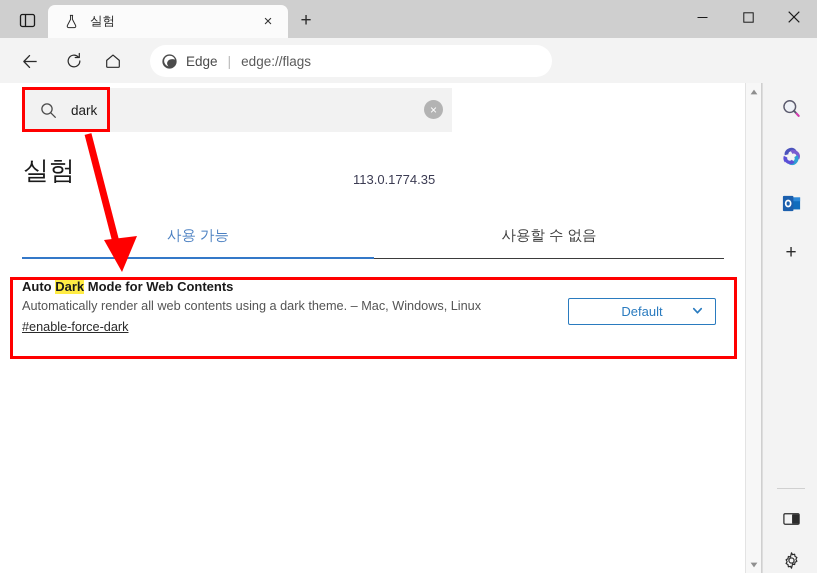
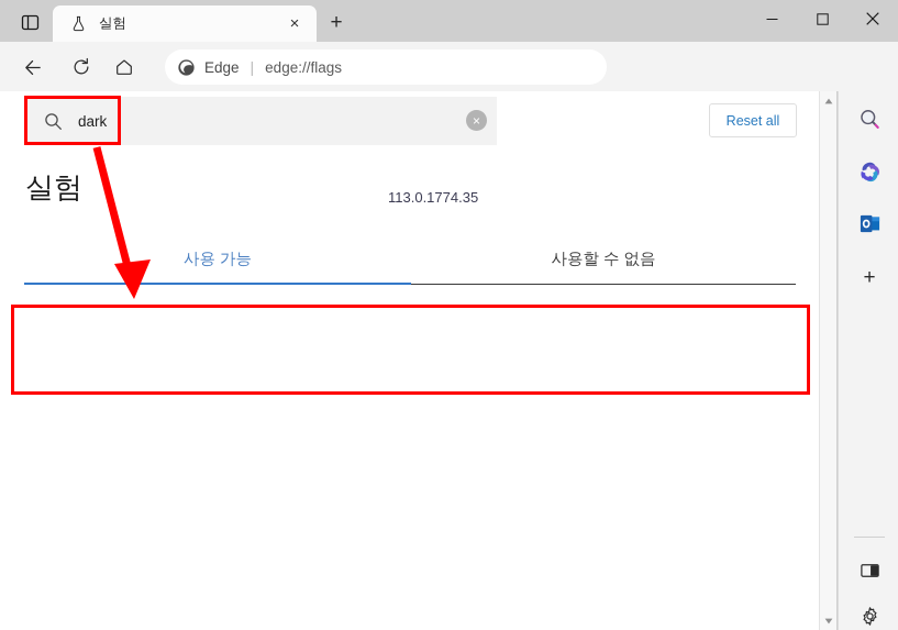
  실험
  ×
  +
  Edge
  |
  edge://flags
  dark
  ×
+ Reset all
  실험
  113.0.1774.35
  사용 가능
  사용할 수 없음
- Auto Dark Mode for Web Contents
- Automatically render all web contents using a dark theme. – Mac, Windows, Linux
- #enable-force-dark
- Default
  +
